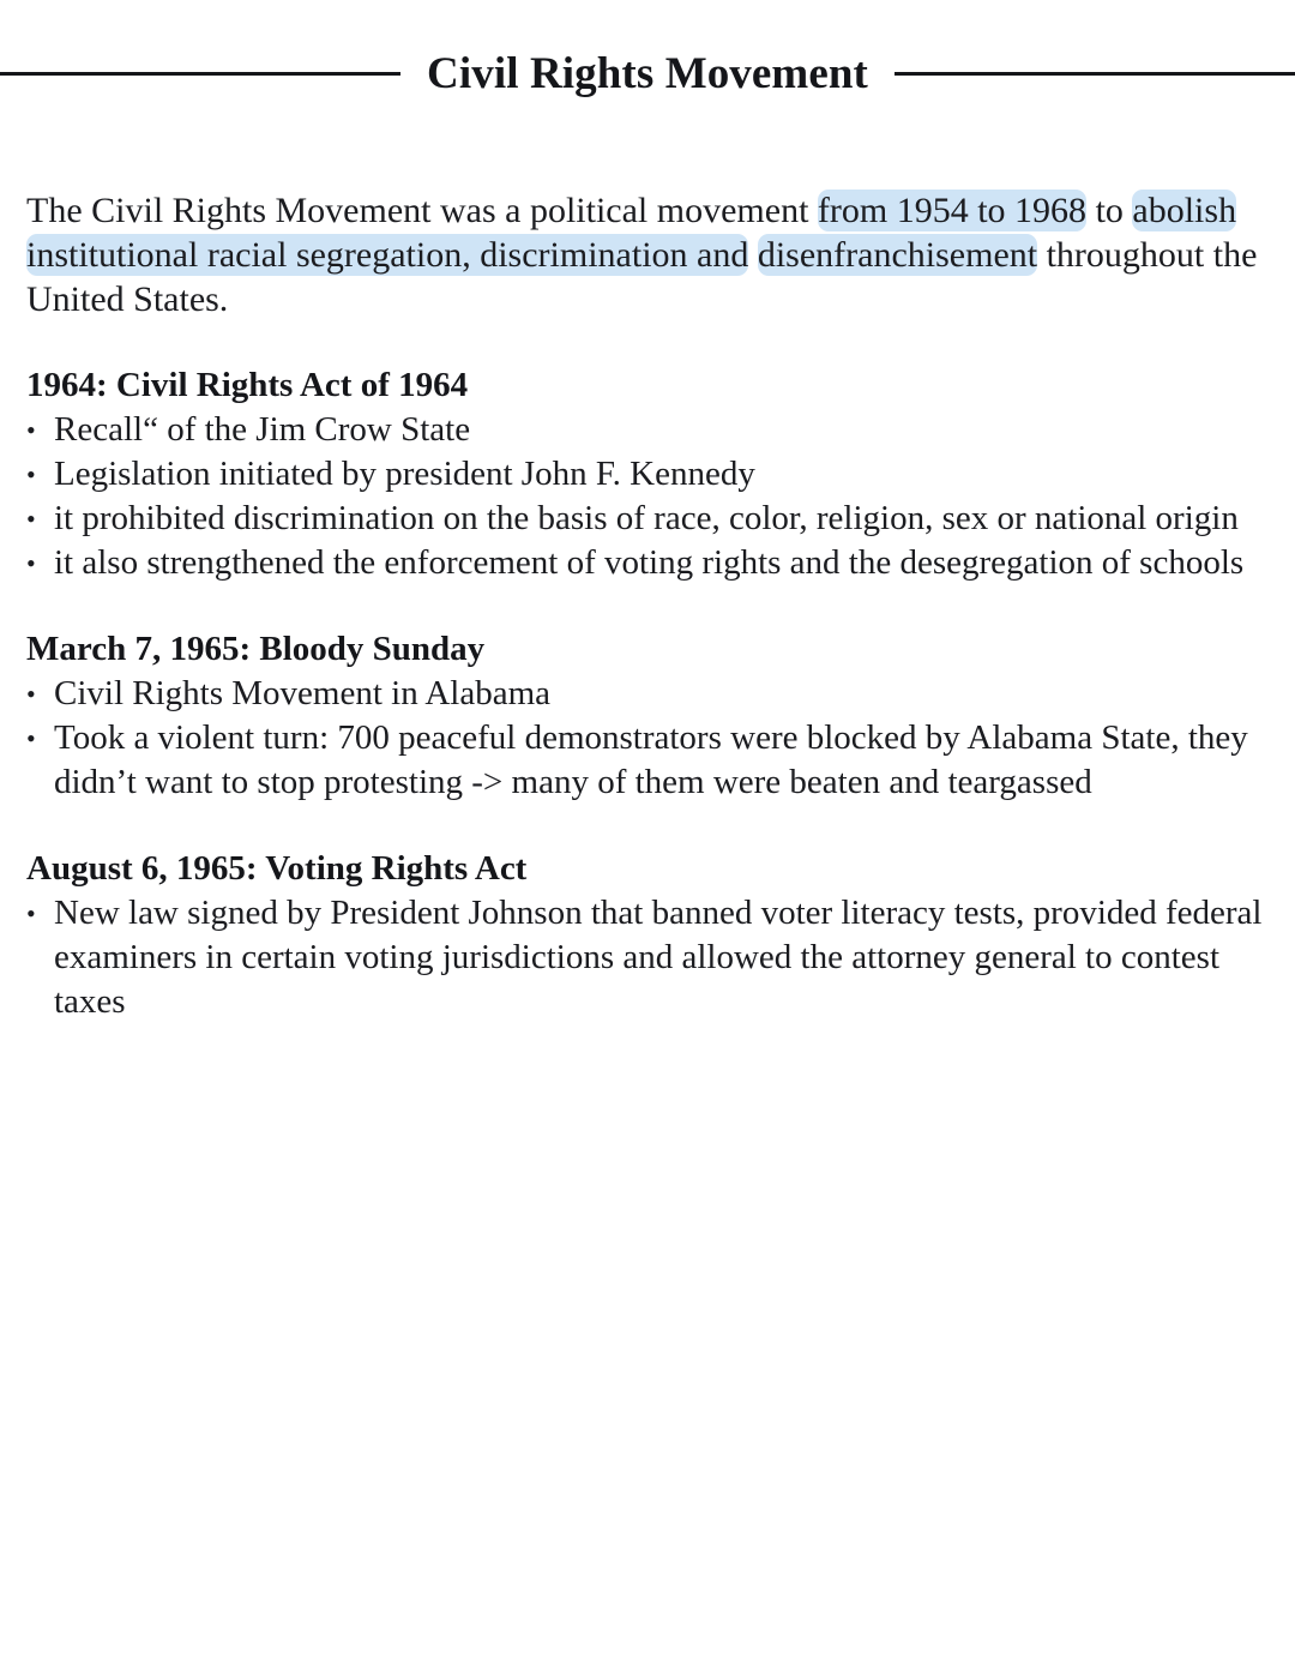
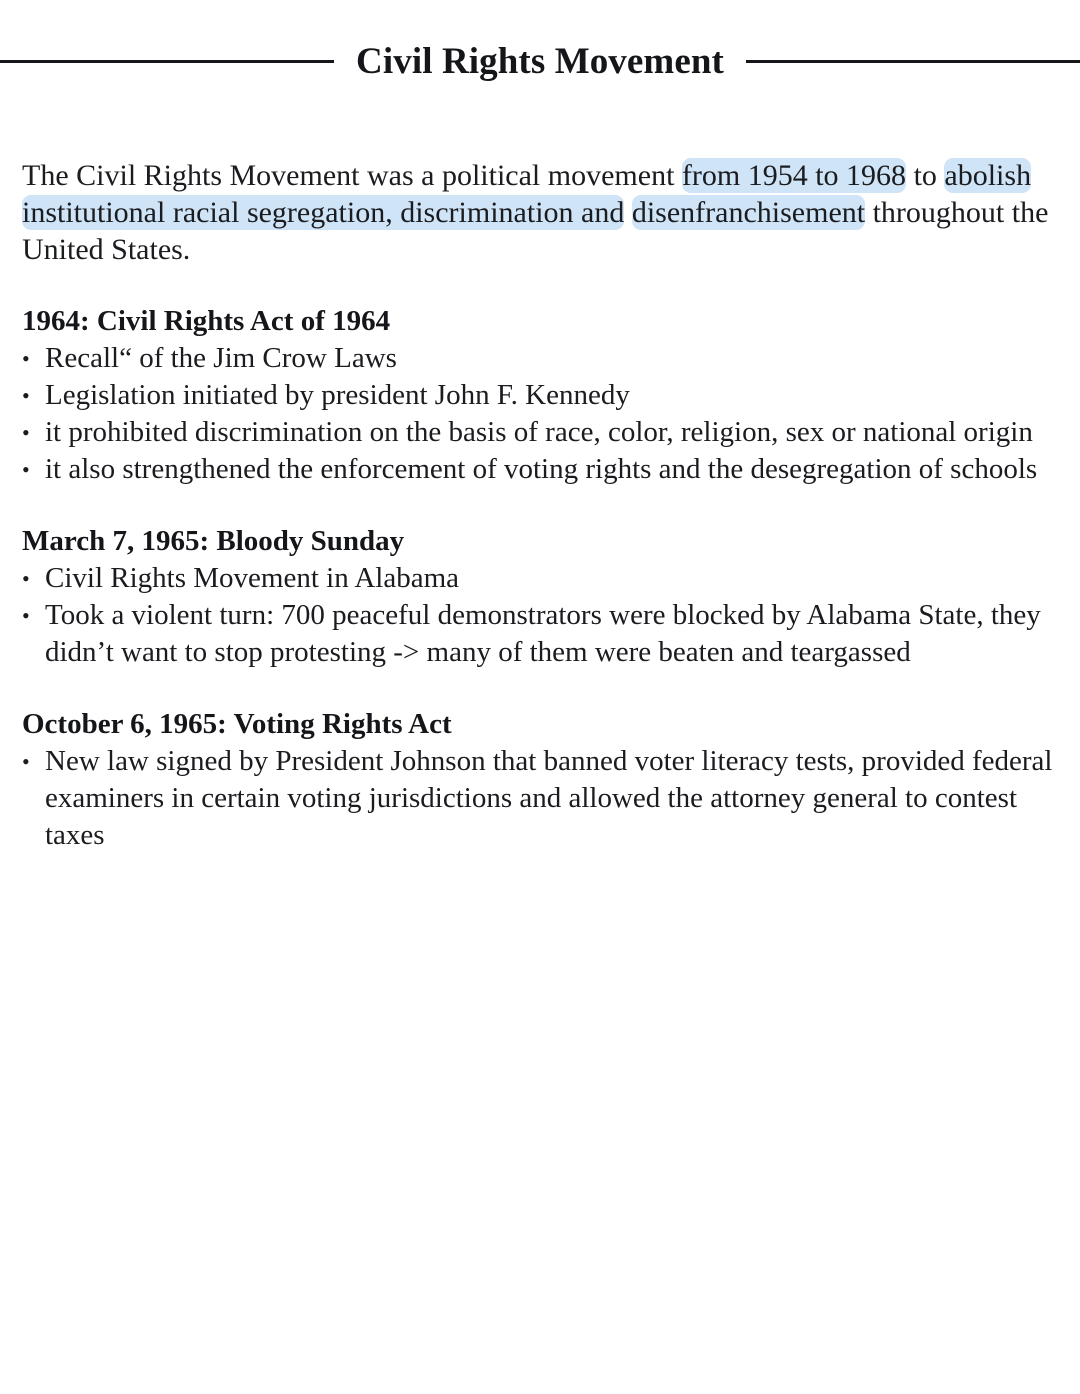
  Civil Rights Movement
  The Civil Rights Movement was a political movement from 1954 to 1968 to abolish institutional racial segregation, discrimination and disenfranchisement throughout the United States.
  1964: Civil Rights Act of 1964
- Recall“ of the Jim Crow State
+ Recall“ of the Jim Crow Laws
  Legislation initiated by president John F. Kennedy
  it prohibited discrimination on the basis of race, color, religion, sex or national origin
  it also strengthened the enforcement of voting rights and the desegregation of schools
  March 7, 1965: Bloody Sunday
  Civil Rights Movement in Alabama
  Took a violent turn: 700 peaceful demonstrators were blocked by Alabama State, they didn’t want to stop protesting -> many of them were beaten and teargassed
- August 6, 1965: Voting Rights Act
+ October 6, 1965: Voting Rights Act
  New law signed by President Johnson that banned voter literacy tests, provided federal examiners in certain voting jurisdictions and allowed the attorney general to contest taxes
